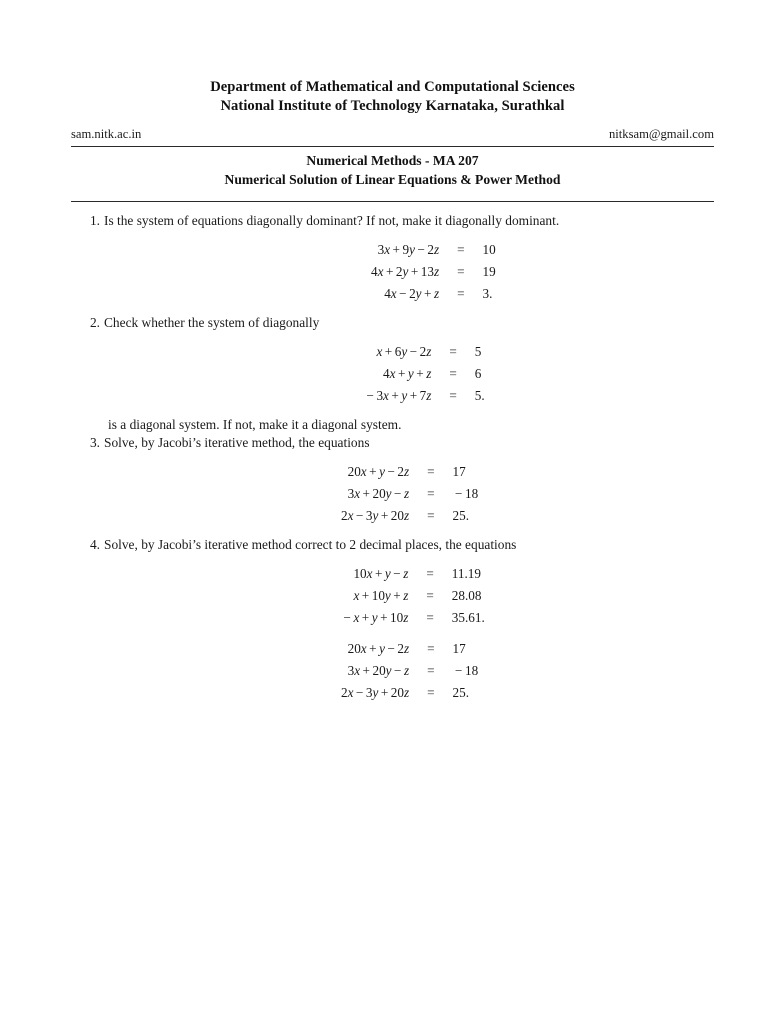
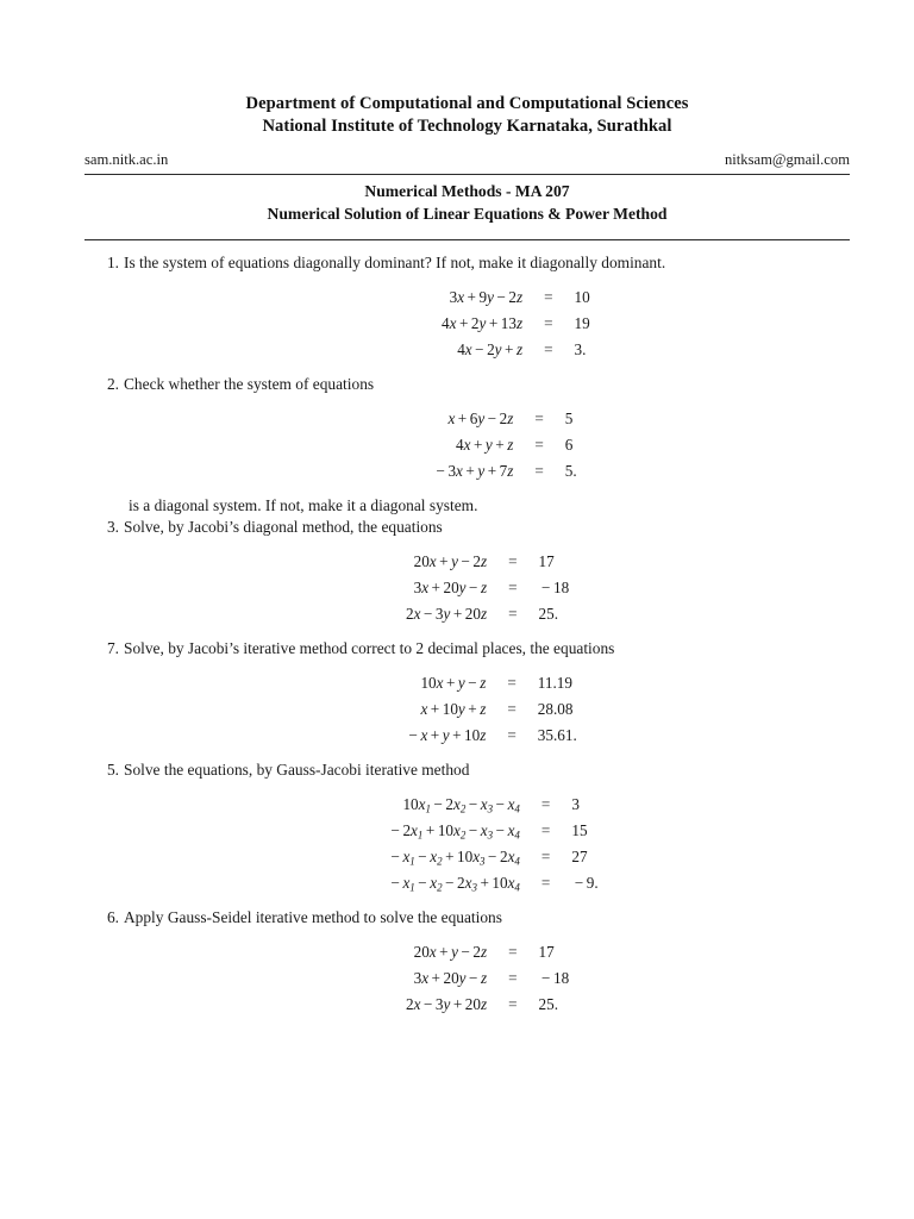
- Department of Mathematical and Computational Sciences
+ Department of Computational and Computational Sciences
  National Institute of Technology Karnataka, Surathkal
  sam.nitk.ac.in
  nitksam@gmail.com
  Numerical Methods - MA 207
  Numerical Solution of Linear Equations & Power Method
  1.
  Is the system of equations diagonally dominant? If not, make it diagonally dominant.
  3x + 9y − 2z	=	10
  4x + 2y + 13z	=	19
  4x − 2y + z	=	3.
  2.
- Check whether the system of diagonally
+ Check whether the system of equations
  x + 6y − 2z	=	5
  4x + y + z	=	6
  − 3x + y + 7z	=	5.
  is a diagonal system. If not, make it a diagonal system.
  3.
- Solve, by Jacobi’s iterative method, the equations
+ Solve, by Jacobi’s diagonal method, the equations
  20x + y − 2z	=	17
  3x + 20y − z	=	− 18
  2x − 3y + 20z	=	25.
- 4.
+ 7.
  Solve, by Jacobi’s iterative method correct to 2 decimal places, the equations
  10x + y − z	=	11.19
  x + 10y + z	=	28.08
  − x + y + 10z	=	35.61.
+ 5.
+ Solve the equations, by Gauss-Jacobi iterative method
+ 10x1 − 2x2 − x3 − x4	=	3
+ − 2x1 + 10x2 − x3 − x4	=	15
+ − x1 − x2 + 10x3 − 2x4	=	27
+ − x1 − x2 − 2x3 + 10x4	=	− 9.
+ 6.
+ Apply Gauss-Seidel iterative method to solve the equations
  20x + y − 2z	=	17
  3x + 20y − z	=	− 18
  2x − 3y + 20z	=	25.
